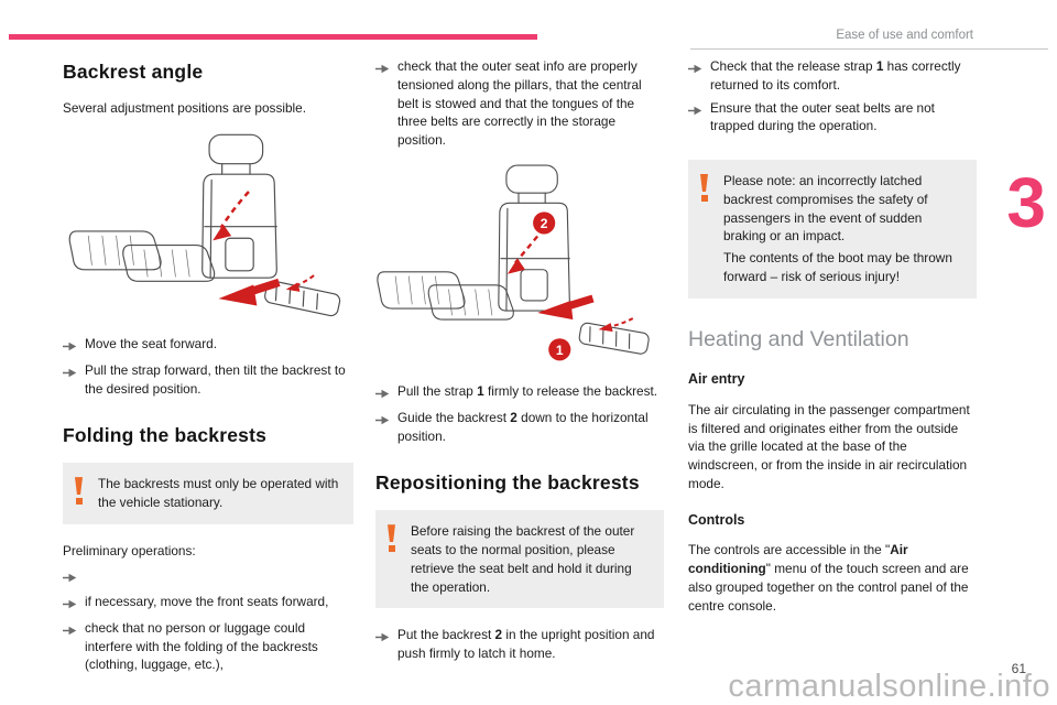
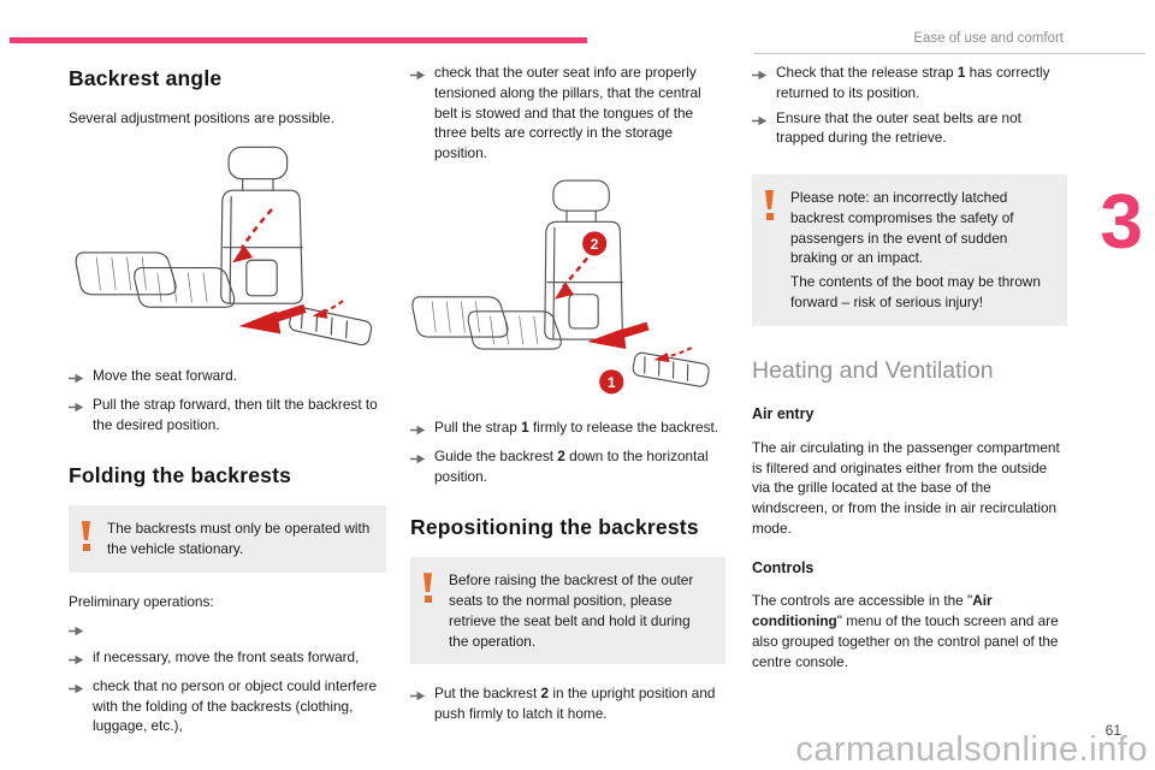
  Ease of use and comfort
  3
  Backrest angle
  Several adjustment positions are possible.
  Move the seat forward.
  Pull the strap forward, then tilt the backrest to the desired position.
  Folding the backrests
  The backrests must only be operated with the vehicle stationary.
  Preliminary operations:
  if necessary, move the front seats forward,
- check that no person or luggage could interfere with the folding of the backrests (clothing, luggage, etc.),
+ check that no person or object could interfere with the folding of the backrests (clothing, luggage, etc.),
  check that the outer seat info are properly tensioned along the pillars, that the central belt is stowed and that the tongues of the three belts are correctly in the storage position.
  2
  1
  Pull the strap 1 firmly to release the backrest.
  Guide the backrest 2 down to the horizontal position.
  Repositioning the backrests
  Before raising the backrest of the outer seats to the normal position, please retrieve the seat belt and hold it during the operation.
  Put the backrest 2 in the upright position and push firmly to latch it home.
- Check that the release strap 1 has correctly returned to its comfort.
+ Check that the release strap 1 has correctly returned to its position.
- Ensure that the outer seat belts are not trapped during the operation.
+ Ensure that the outer seat belts are not trapped during the retrieve.
  Please note: an incorrectly latched backrest compromises the safety of passengers in the event of sudden braking or an impact.
  The contents of the boot may be thrown forward – risk of serious injury!
  Heating and Ventilation
  Air entry
  The air circulating in the passenger compartment is filtered and originates either from the outside via the grille located at the base of the windscreen, or from the inside in air recirculation mode.
  Controls
  The controls are accessible in the "Air conditioning" menu of the touch screen and are also grouped together on the control panel of the centre console.
  61
  carmanualsonline.info
